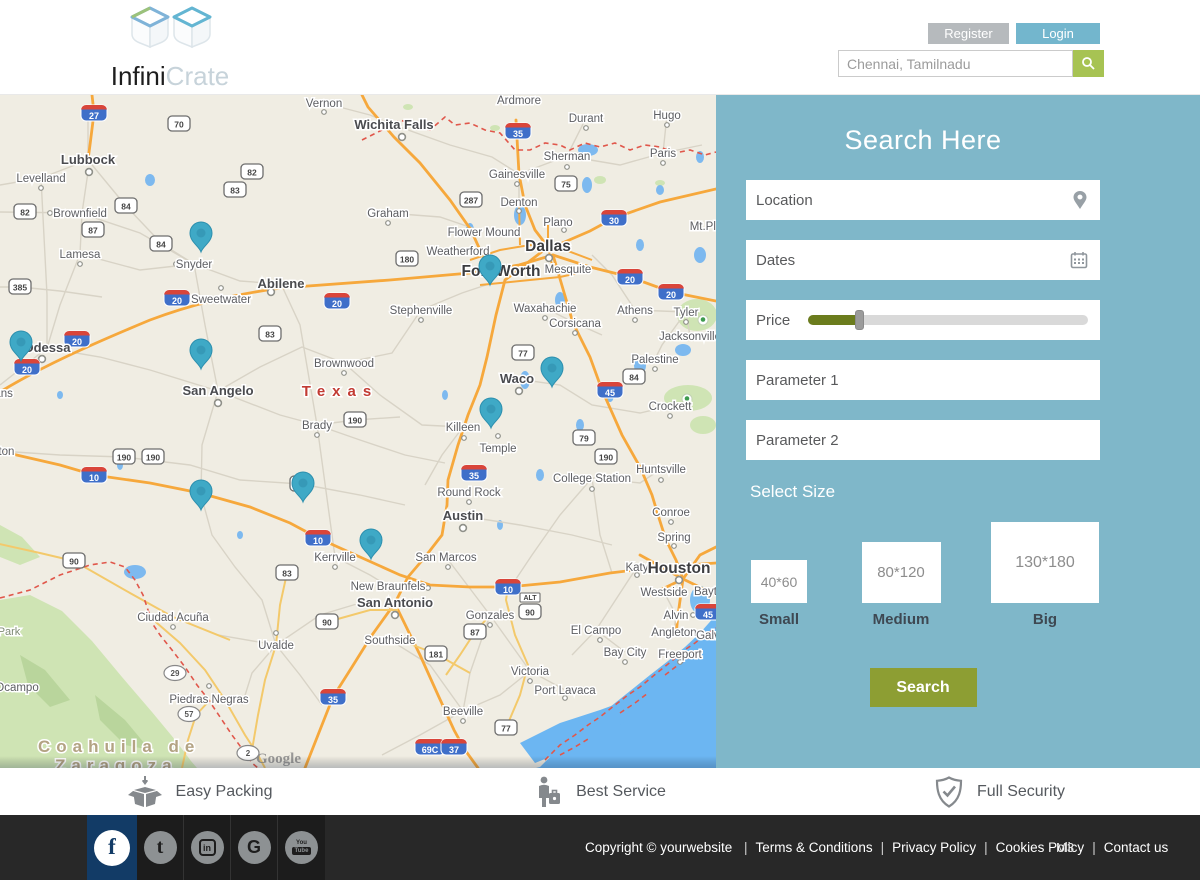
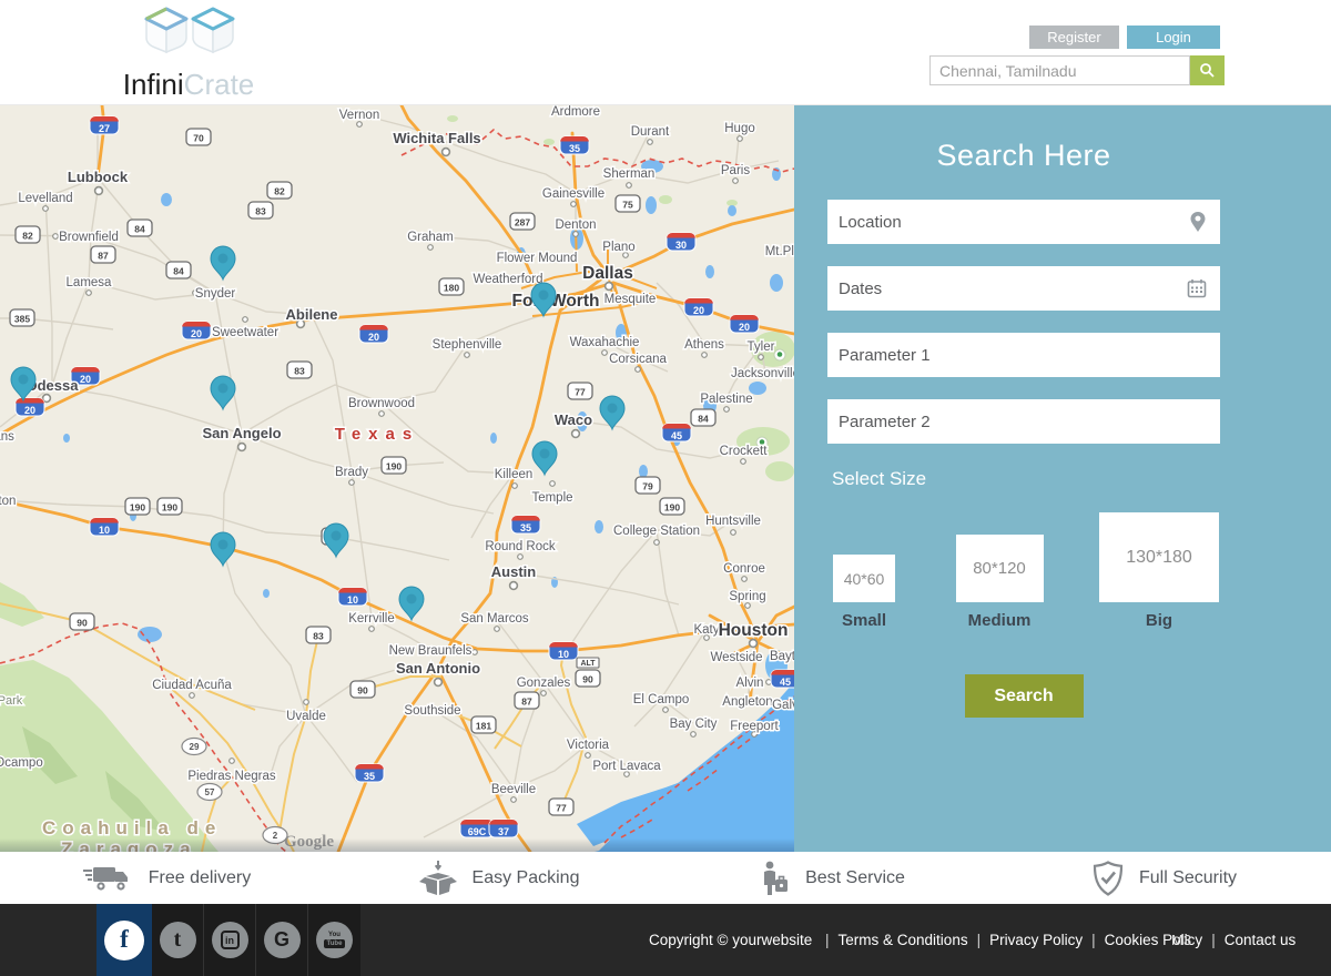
  InfiniCrate
  Register
  Login
  Chennai, Tamilnadu
  27
  70
  82
  83
  84
  82
  87
  84
  385
  20
  20
  20
  20
  35
  287
  75
  30
  180
  20
  20
  83
  190
  190
  190
  10
  10
  77
  84
  45
  79
  190
  35
  90
  83
  90
  10
  90
  87
  181
  35
  45
  77
  69C
  37
  29
  57
  2
  Vernon
  Wichita Falls
  Ardmore
  Durant
  Hugo
  Sherman
  Paris
  Gainesville
  Denton
  Plano
  Mt.Pl
  Graham
  Flower Mound
  Dallas
  Weatherford
  Fo Worth
  Mesquite
  Stephenville
  Waxahachie
  Corsicana
  Athens
  Tyler
  Lubbock
  Levelland
  Brownfield
  Lamesa
  Snyder
  Sweetwater
  Abilene
  dessa
  San Angelo
  Brownwood
  Brady
  Kerrville
  Uvalde
  Ciudad Acuña
  Piedras Negras
  campo
  Park
  Waco
  Killeen
  Temple
  Round Rock
  Austin
  San Marcos
  College Station
  Huntsville
  Crockett
  Palestine
  Jacksonvill
  Conroe
  Spring
  Katy
  Houston
  Westside
  Alvin
  Angleton
  El Campo
  Bay City
  Freeport
  Gonzales
  Victoria
  Port Lavaca
  Beeville
  New Braunfels
  San Antonio
  Southside
  Texas
  Coahuila de
  Search Here
  Location
  Dates
- Price
  Parameter 1
  Parameter 2
  Select Size
  40*60
  80*120
  130*180
  Small
  Medium
  Big
  Search
+ Free delivery
  Easy Packing
  Best Service
  Full Security
  f
  t
  in
  G
  Copyright © yourwebsite
  |
  Terms & Conditions
  |
  Privacy Policy
  |
  Cookies Policy
  |
  Contact us
  M3
